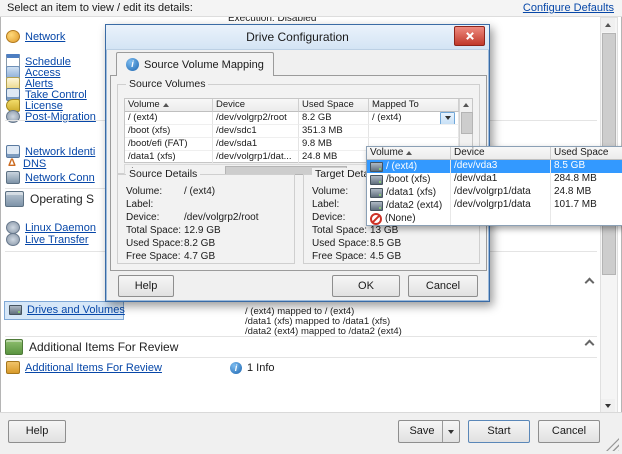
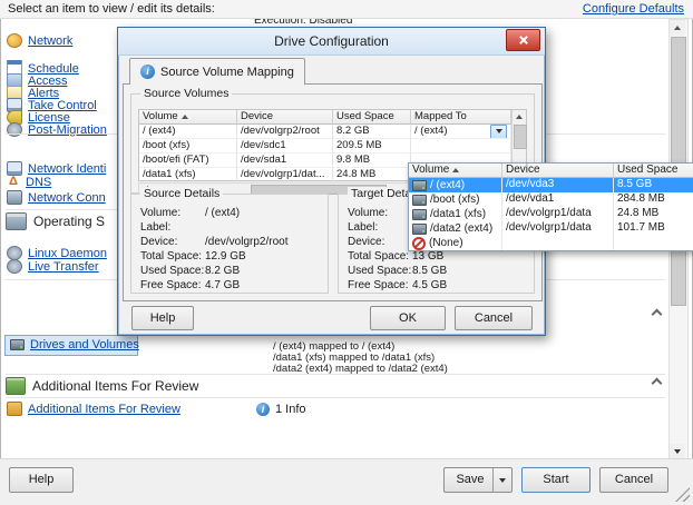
  Select an item to view / edit its details:
  Configure Defaults
  Execution: Disabled
  Network
  Schedule
  Access
  Alerts
  Take Control
  License
  Post-Migration
  Network Identi
  DNS
  Network Conn
  Operating S
  Linux Daemon
  Live Transfer
  Drives and Volumes
  / (ext4) mapped to / (ext4)
  /data1 (xfs) mapped to /data1 (xfs)
  /data2 (ext4) mapped to /data2 (ext4)
  Additional Items For Review
  Additional Items For Review
  1 Info
  Help
  Save
  Start
  Cancel
  Drive Configuration
  Source Volume Mapping
  Source Volumes
  Volume
  Device
  Used Space
  Mapped To
  / (ext4)
  /dev/volgrp2/root
  8.2 GB
  / (ext4)
  /boot (xfs)
  /dev/sdc1
- 351.3 MB
+ 209.5 MB
  /boot/efi (FAT)
  /dev/sda1
  9.8 MB
  /data1 (xfs)
  /dev/volgrp1/dat...
  24.8 MB
  Source Details
  Volume:
  / (ext4)
  Label:
  Device:
  /dev/volgrp2/root
  Total Space:
  12.9 GB
  Used Space:
  8.2 GB
  Free Space:
  4.7 GB
  Volume:
  Label:
  Device:
  Total Space:
  13 GB
  Used Space:
  8.5 GB
  Free Space:
  4.5 GB
  Help
  OK
  Cancel
  Volume
  Device
  Used Space
  / (ext4)
  /dev/vda3
  8.5 GB
  /boot (xfs)
  /dev/vda1
  284.8 MB
  /data1 (xfs)
  /dev/volgrp1/data
  24.8 MB
  /data2 (ext4)
  /dev/volgrp1/data
  101.7 MB
  (None)
